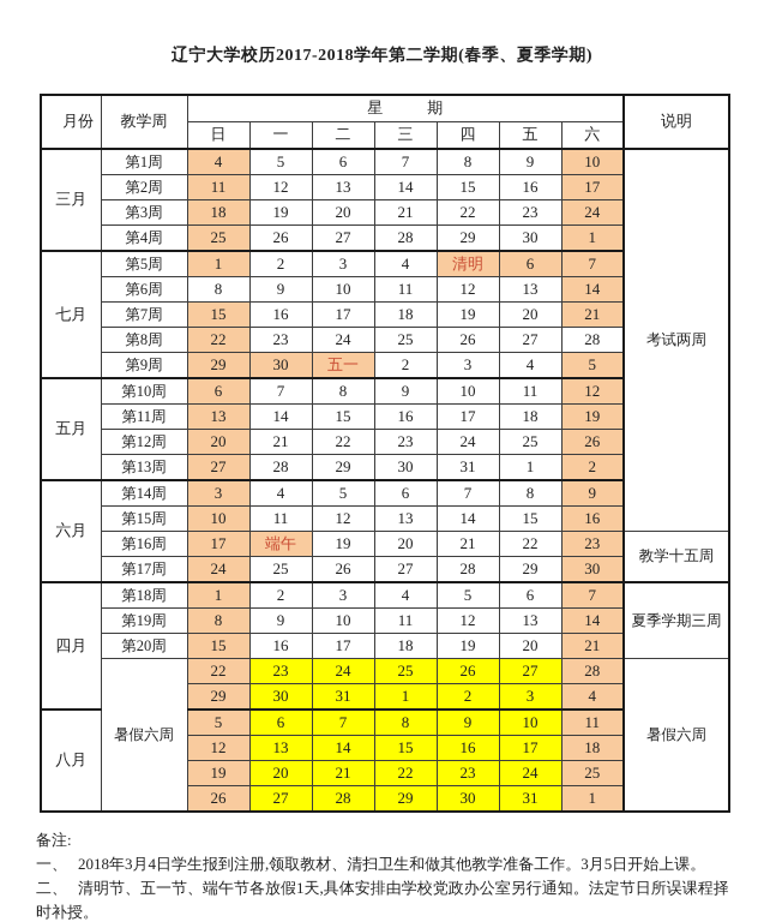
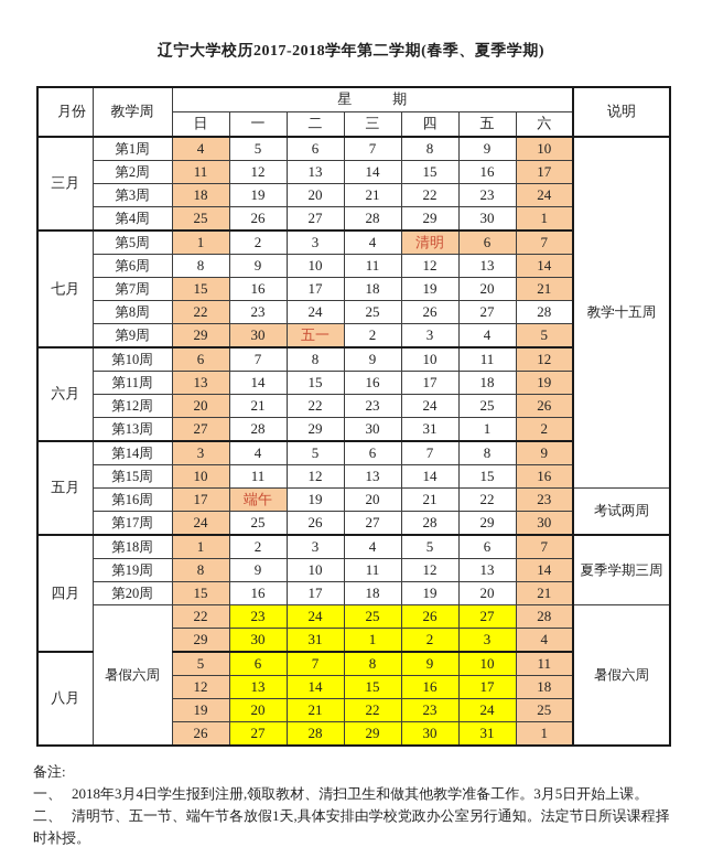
  辽宁大学校历2017-2018学年第二学期(春季、夏季学期)
  月份	教学周	星期	说明
  日	一	二	三	四	五	六
- 三月	第1周	4	5	6	7	8	9	10	考试两周
+ 三月	第1周	4	5	6	7	8	9	10	教学十五周
  第2周	11	12	13	14	15	16	17
  第3周	18	19	20	21	22	23	24
  第4周	25	26	27	28	29	30	1
  七月	第5周	1	2	3	4	清明	6	7
  第6周	8	9	10	11	12	13	14
  第7周	15	16	17	18	19	20	21
  第8周	22	23	24	25	26	27	28
  第9周	29	30	五一	2	3	4	5
- 五月	第10周	6	7	8	9	10	11	12
+ 六月	第10周	6	7	8	9	10	11	12
  第11周	13	14	15	16	17	18	19
  第12周	20	21	22	23	24	25	26
  第13周	27	28	29	30	31	1	2
- 六月	第14周	3	4	5	6	7	8	9
+ 五月	第14周	3	4	5	6	7	8	9
  第15周	10	11	12	13	14	15	16
- 第16周	17	端午	19	20	21	22	23	教学十五周
+ 第16周	17	端午	19	20	21	22	23	考试两周
  第17周	24	25	26	27	28	29	30
  四月	第18周	1	2	3	4	5	6	7	夏季学期三周
  第19周	8	9	10	11	12	13	14
  第20周	15	16	17	18	19	20	21
  暑假六周	22	23	24	25	26	27	28	暑假六周
  29	30	31	1	2	3	4
  八月	5	6	7	8	9	10	11
  12	13	14	15	16	17	18
  19	20	21	22	23	24	25
  26	27	28	29	30	31	1
  备注:
  一、 2018年3月4日学生报到注册,领取教材、清扫卫生和做其他教学准备工作。3月5日开始上课。
  二、 清明节、五一节、端午节各放假1天,具体安排由学校党政办公室另行通知。法定节日所误课程择时补授。
